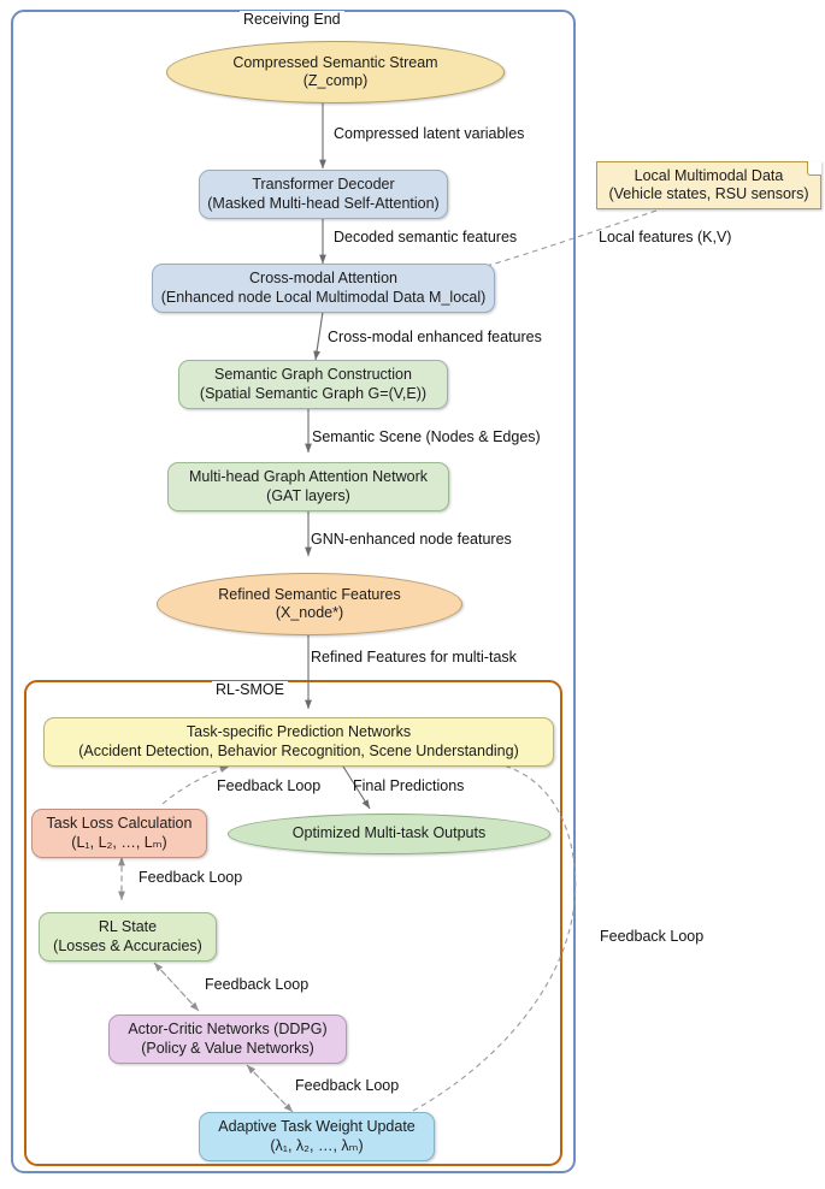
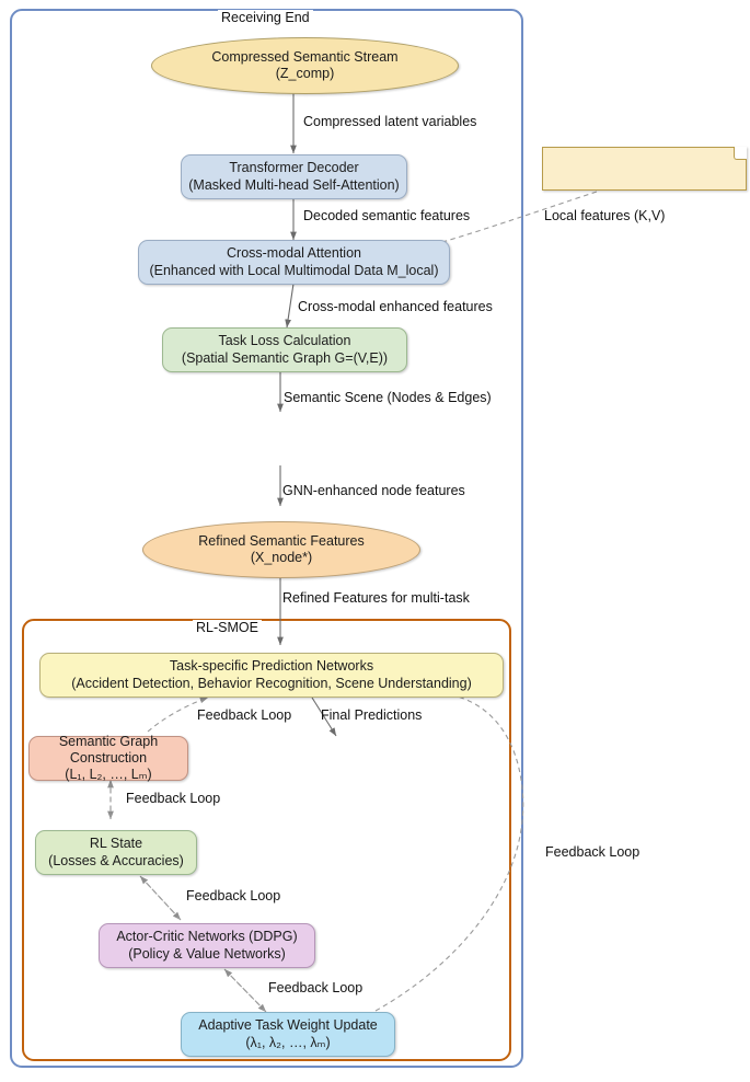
  Receiving End
  RL-SMOE
  Compressed Semantic Stream
  (Z_comp)
  Transformer Decoder
  (Masked Multi-head Self-Attention)
- Local Multimodal Data
- (Vehicle states, RSU sensors)
  Cross-modal Attention
- (Enhanced node Local Multimodal Data M_local)
+ (Enhanced with Local Multimodal Data M_local)
- Semantic Graph Construction
+ Task Loss Calculation
  (Spatial Semantic Graph G=(V,E))
- Multi-head Graph Attention Network
- (GAT layers)
  Refined Semantic Features
  (X_node*)
  Task-specific Prediction Networks
  (Accident Detection, Behavior Recognition, Scene Understanding)
- Task Loss Calculation
+ Semantic Graph Construction
  (L₁, L₂, …, Lₘ)
- Optimized Multi-task Outputs
  RL State
  (Losses & Accuracies)
  Actor-Critic Networks (DDPG)
  (Policy & Value Networks)
  Adaptive Task Weight Update
  (λ₁, λ₂, …, λₘ)
  Compressed latent variables
  Decoded semantic features
  Local features (K,V)
  Cross-modal enhanced features
  Semantic Scene (Nodes & Edges)
  GNN-enhanced node features
  Refined Features for multi-task
  Feedback Loop
  Final Predictions
  Feedback Loop
  Feedback Loop
  Feedback Loop
  Feedback Loop
